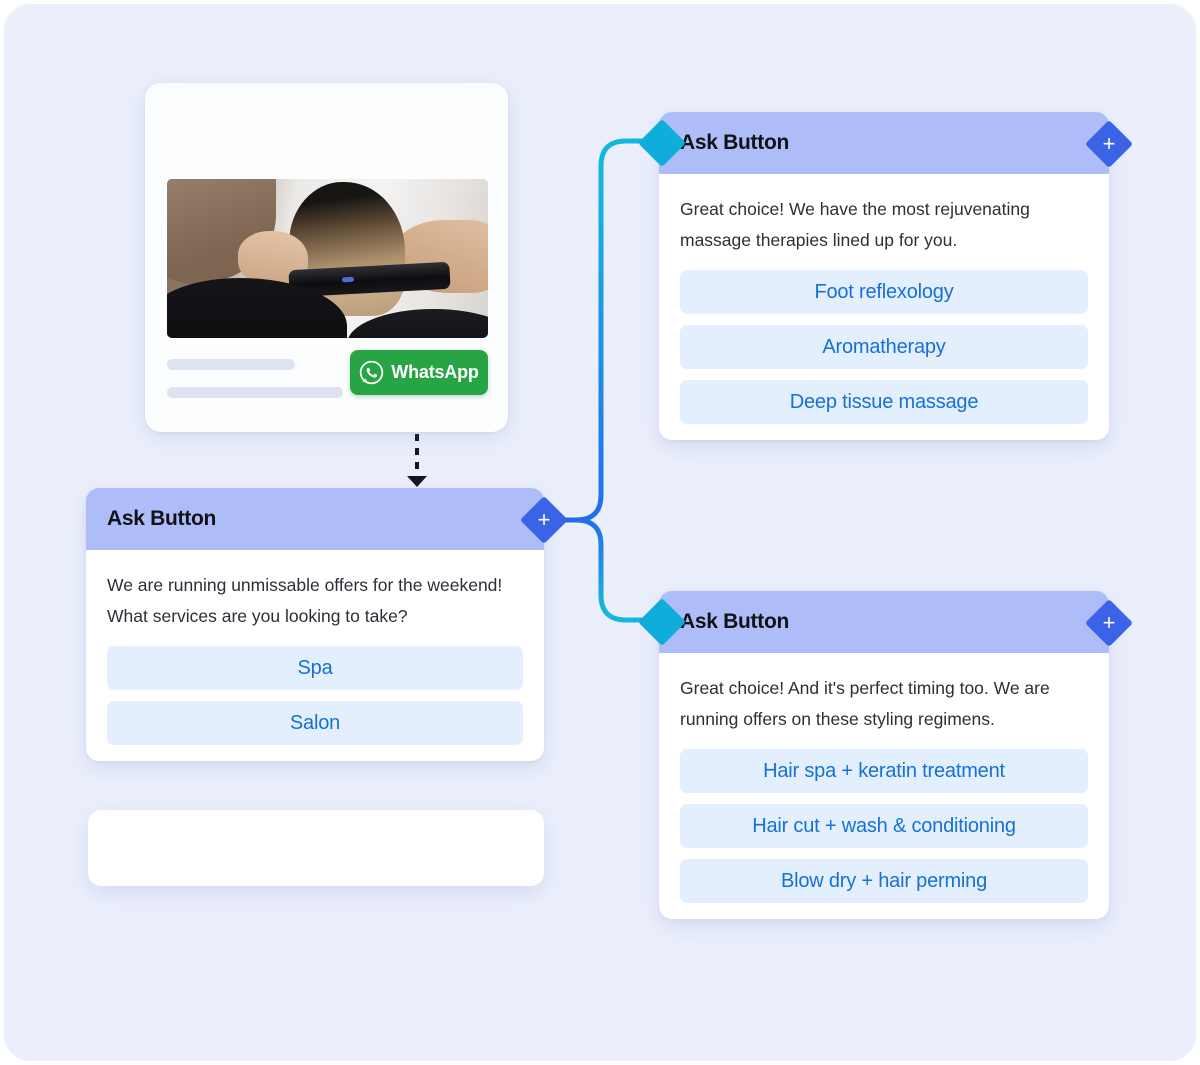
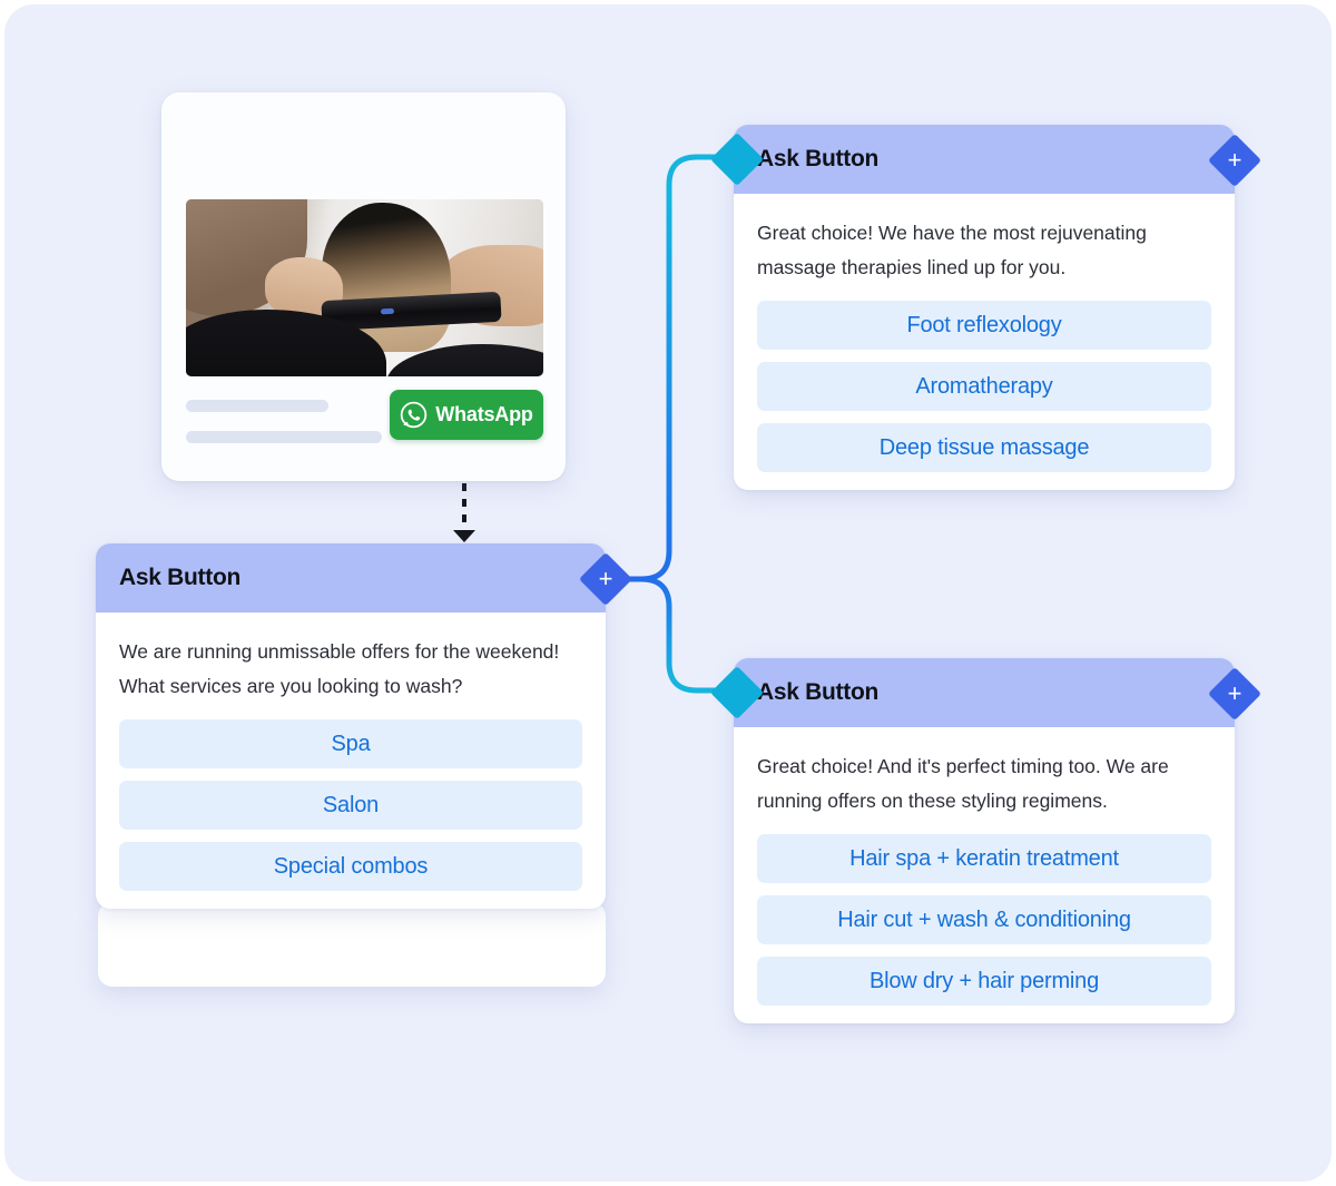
  WhatsApp
  Ask Button
- We are running unmissable offers for the weekend! What services are you looking to take?
+ We are running unmissable offers for the weekend! What services are you looking to wash?
  Spa
  Salon
+ Special combos
  Ask Button
  Great choice! We have the most rejuvenating massage therapies lined up for you.
  Foot reflexology
  Aromatherapy
  Deep tissue massage
  Ask Button
  Great choice! And it's perfect timing too. We are running offers on these styling regimens.
  Hair spa + keratin treatment
  Hair cut + wash & conditioning
  Blow dry + hair perming
